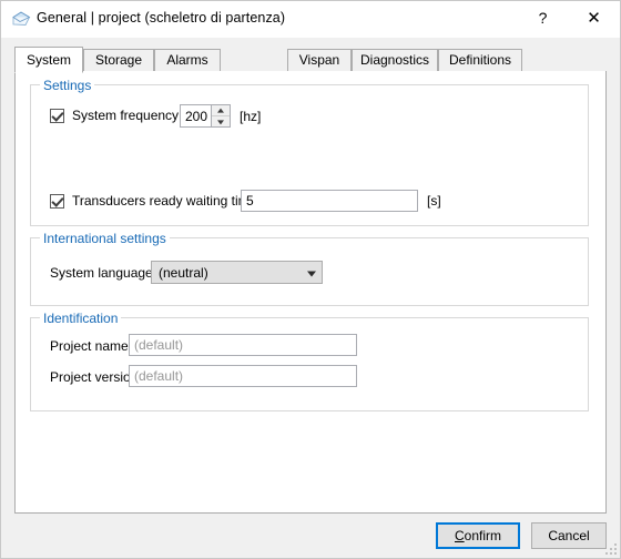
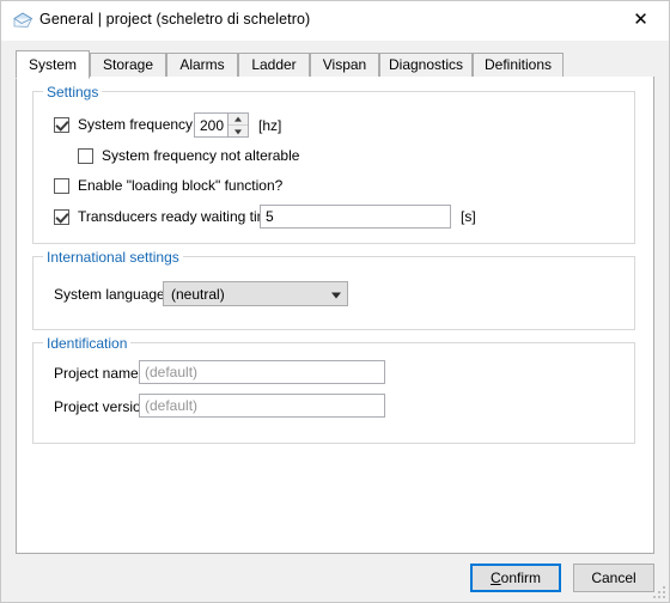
- General | project (scheletro di partenza)
+ General | project (scheletro di scheletro)
- ?
  ✕
  System
  Storage
  Alarms
+ Ladder
  Vispan
  Diagnostics
  Definitions
  Settings
  System frequency
  200
  [hz]
+ System frequency not alterable
+ Enable "loading block" function?
  Transducers ready waiting ti
  5
  [s]
  International settings
  System language
  (neutral)
  Identification
  Project name
  (default)
  Project versio
  (default)
  Confirm
  Cancel
